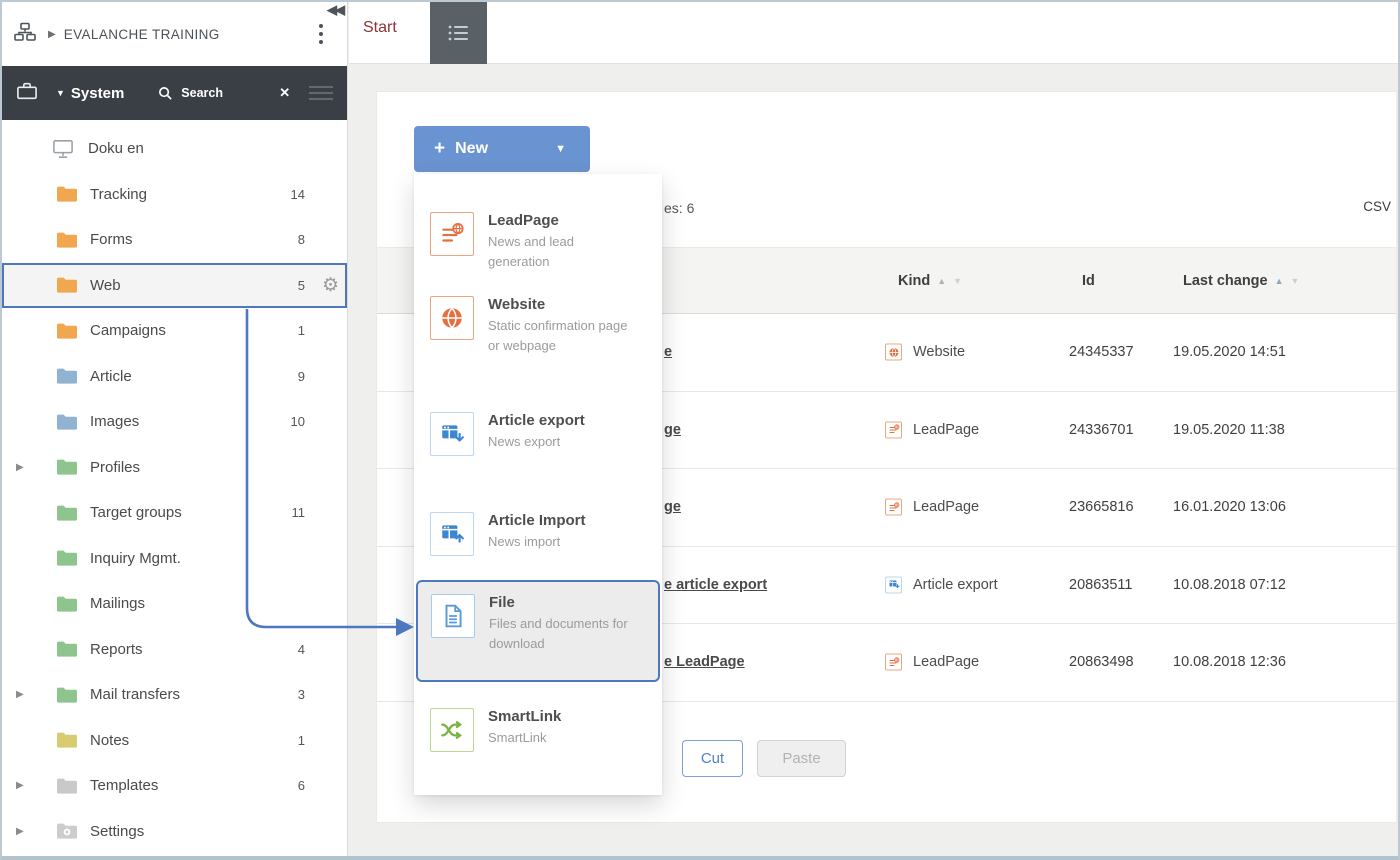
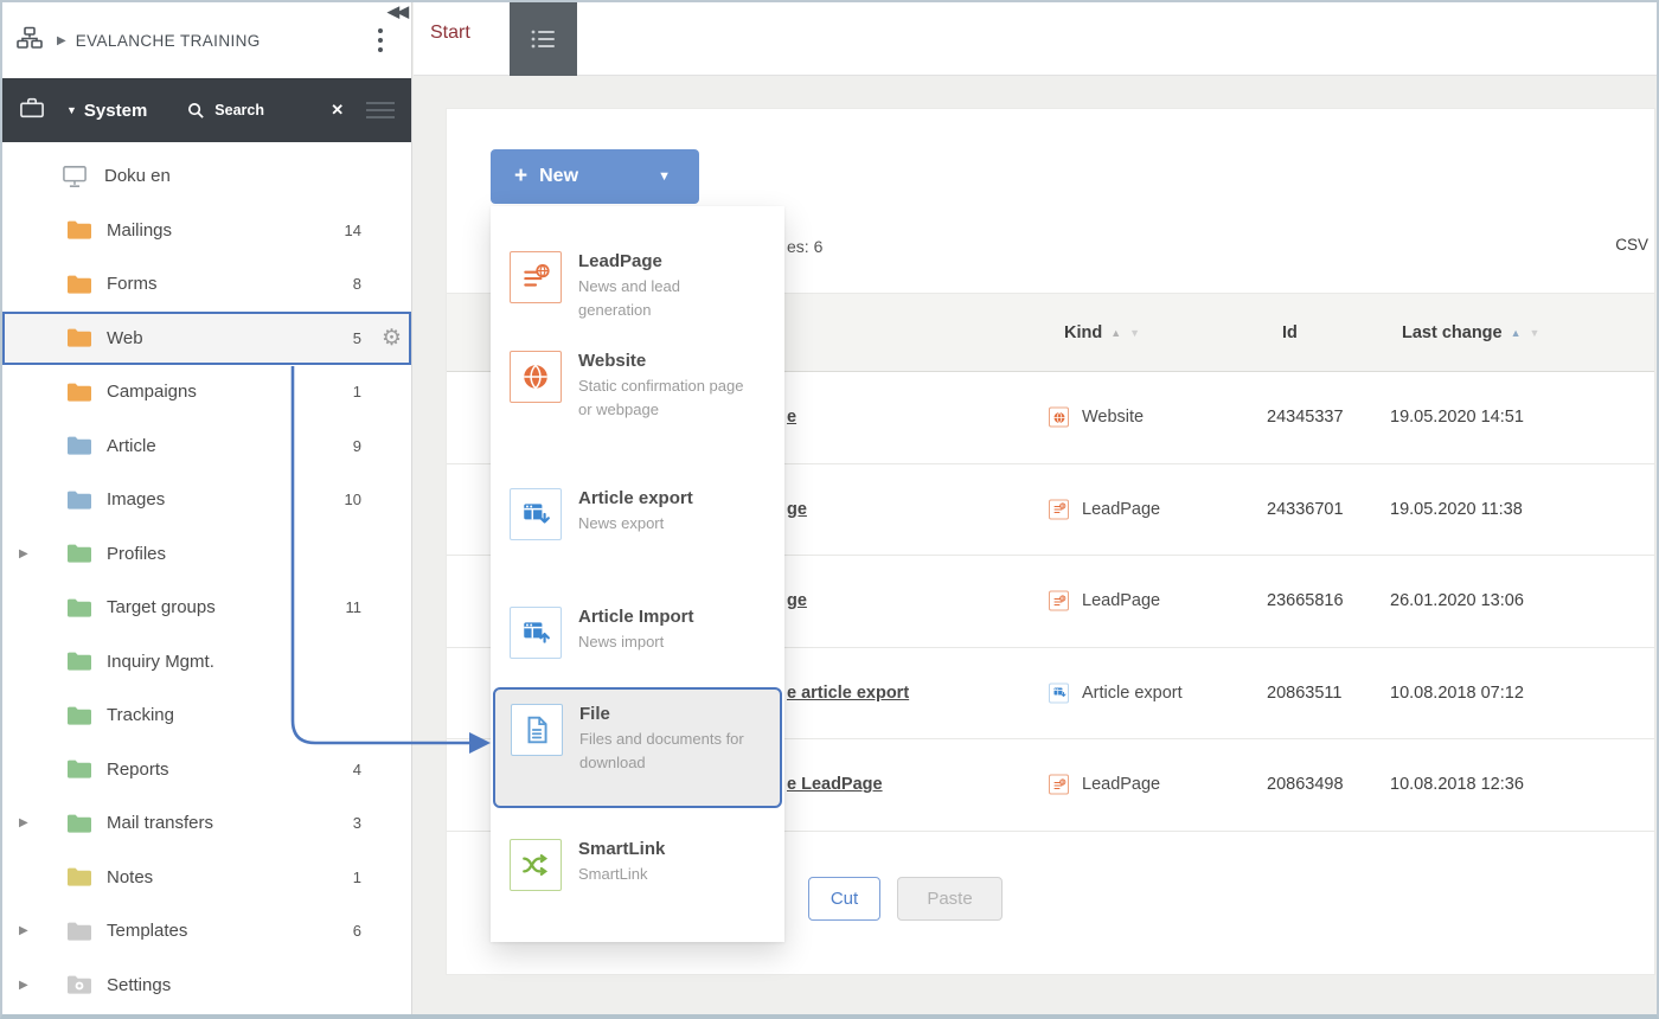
  ▶
  EVALANCHE TRAINING
  ◀◀
  ▼
  System
  Search
  ✕
  Doku en
- Tracking
+ Mailings
  14
  Forms
  8
  Web
  5
  ⚙
  Campaigns
  1
  Article
  9
  Images
  10
  ▶
  Profiles
  Target groups
  11
  Inquiry Mgmt.
- Mailings
+ Tracking
  Reports
  4
  ▶
  Mail transfers
  3
  Notes
  1
  ▶
  Templates
  6
  ▶
  Settings
  Start
  +
  New
  ▼
  es: 6
  CSV
  Kind
  ▲
  ▼
  Id
  Last change
  ▲
  ▼
  e
  Website
  24345337
  19.05.2020 14:51
  ge
  LeadPage
  24336701
  19.05.2020 11:38
  ge
  LeadPage
  23665816
- 16.01.2020 13:06
+ 26.01.2020 13:06
  e article export
  Article export
  20863511
  10.08.2018 07:12
  e LeadPage
  LeadPage
  20863498
  10.08.2018 12:36
  Cut
  Paste
  LeadPage
  News and lead generation
  Website
  Static confirmation page or webpage
  Article export
  News export
  Article Import
  News import
  File
  Files and documents for download
  SmartLink
  SmartLink
